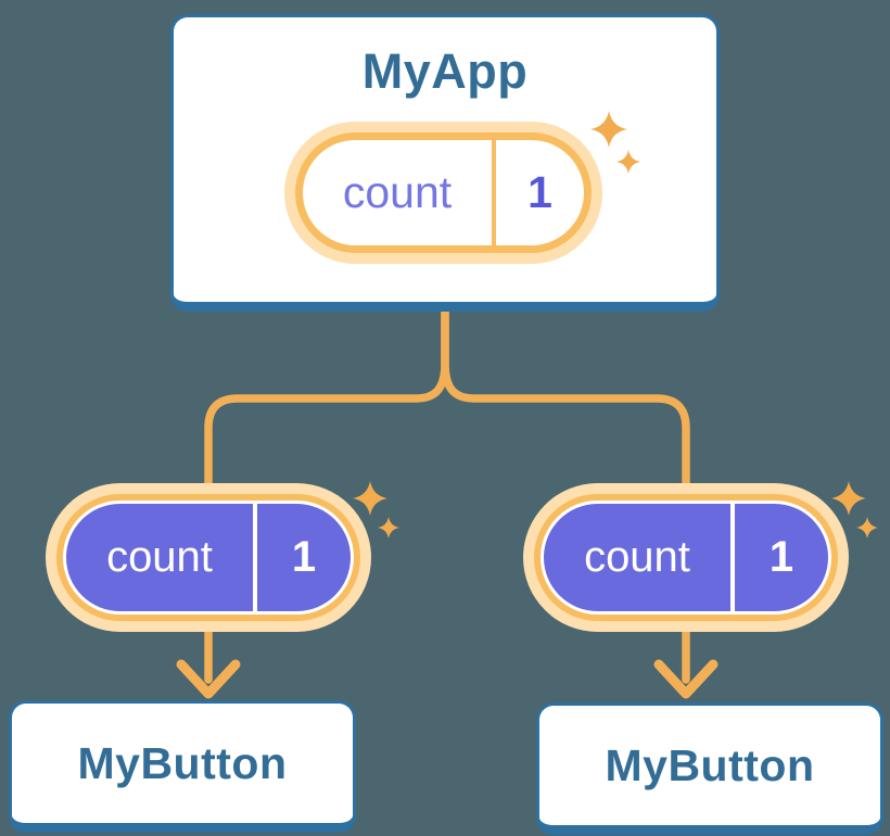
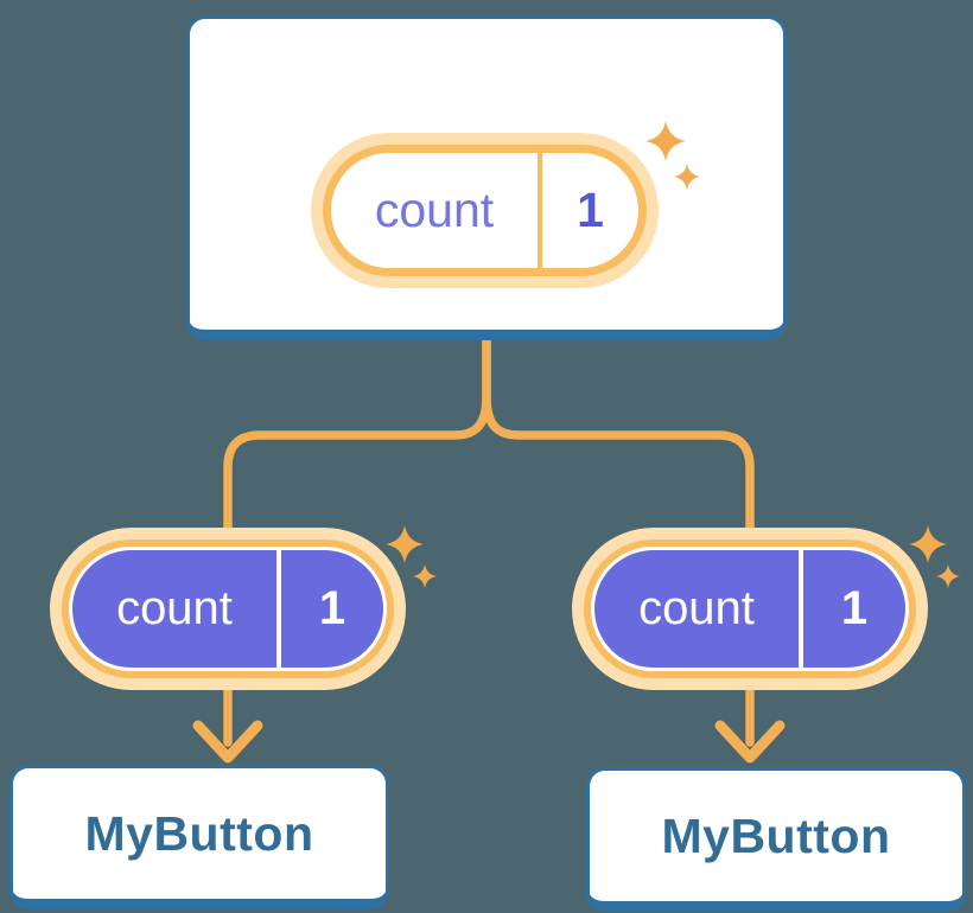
- MyApp
  count
  1
  count
  1
  count
  1
  MyButton
  MyButton
